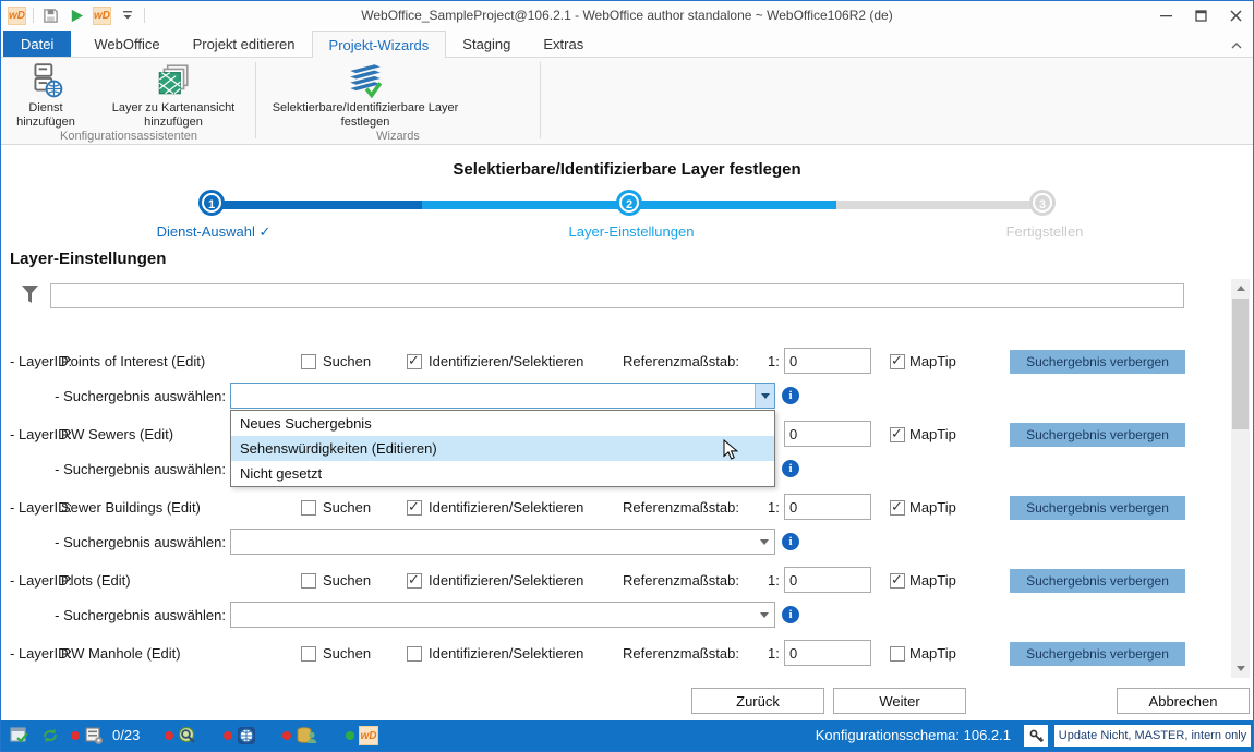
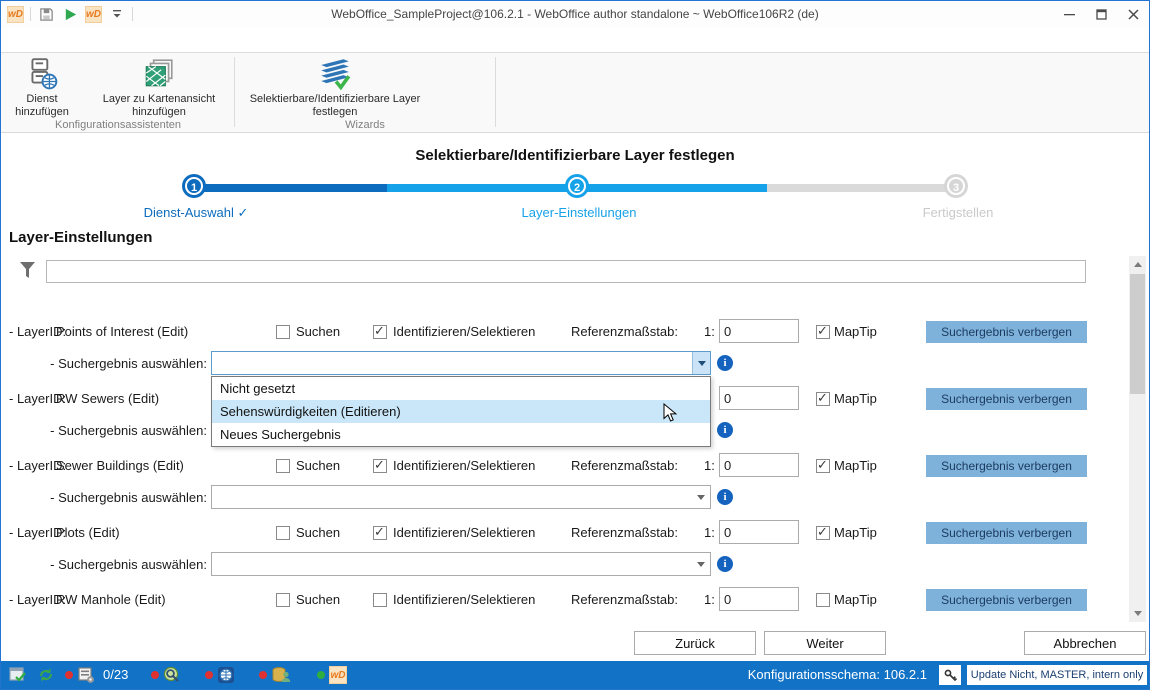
  wD
  wD
  WebOffice_SampleProject@106.2.1 - WebOffice author standalone ~ WebOffice106R2 (de)
- Datei
- WebOffice
- Projekt editieren
- Projekt-Wizards
- Staging
- Extras
  Dienst hinzufügen
  Layer zu Kartenansicht hinzufügen
  Konfigurationsassistenten
  Selektierbare/Identifizierbare Layer festlegen
  Wizards
  Selektierbare/Identifizierbare Layer festlegen
  1
  2
  3
  Dienst-Auswahl ✓
  Layer-Einstellungen
  Fertigstellen
  Layer-Einstellungen
  - LayerID:
  Points of Interest (Edit)
  Suchen
  Identifizieren/Selektieren
  Referenzmaßstab:
  1:
  0
  MapTip
  Suchergebnis verbergen
  - Suchergebnis auswählen:
  i
  - LayerID:
  RW Sewers (Edit)
  0
  MapTip
  Suchergebnis verbergen
  - Suchergebnis auswählen:
  i
  - LayerID:
  Sewer Buildings (Edit)
  Suchen
  Identifizieren/Selektieren
  Referenzmaßstab:
  1:
  0
  MapTip
  Suchergebnis verbergen
  - Suchergebnis auswählen:
  i
  - LayerID:
  Plots (Edit)
  Suchen
  Identifizieren/Selektieren
  Referenzmaßstab:
  1:
  0
  MapTip
  Suchergebnis verbergen
  - Suchergebnis auswählen:
  i
  - LayerID:
  RW Manhole (Edit)
  Suchen
  Identifizieren/Selektieren
  Referenzmaßstab:
  1:
  0
  MapTip
  Suchergebnis verbergen
- Neues Suchergebnis
+ Nicht gesetzt
  Sehenswürdigkeiten (Editieren)
- Nicht gesetzt
+ Neues Suchergebnis
  Zurück
  Weiter
  Abbrechen
  0/23
  wD
  Konfigurationsschema: 106.2.1
  Update Nicht, MASTER, intern only
